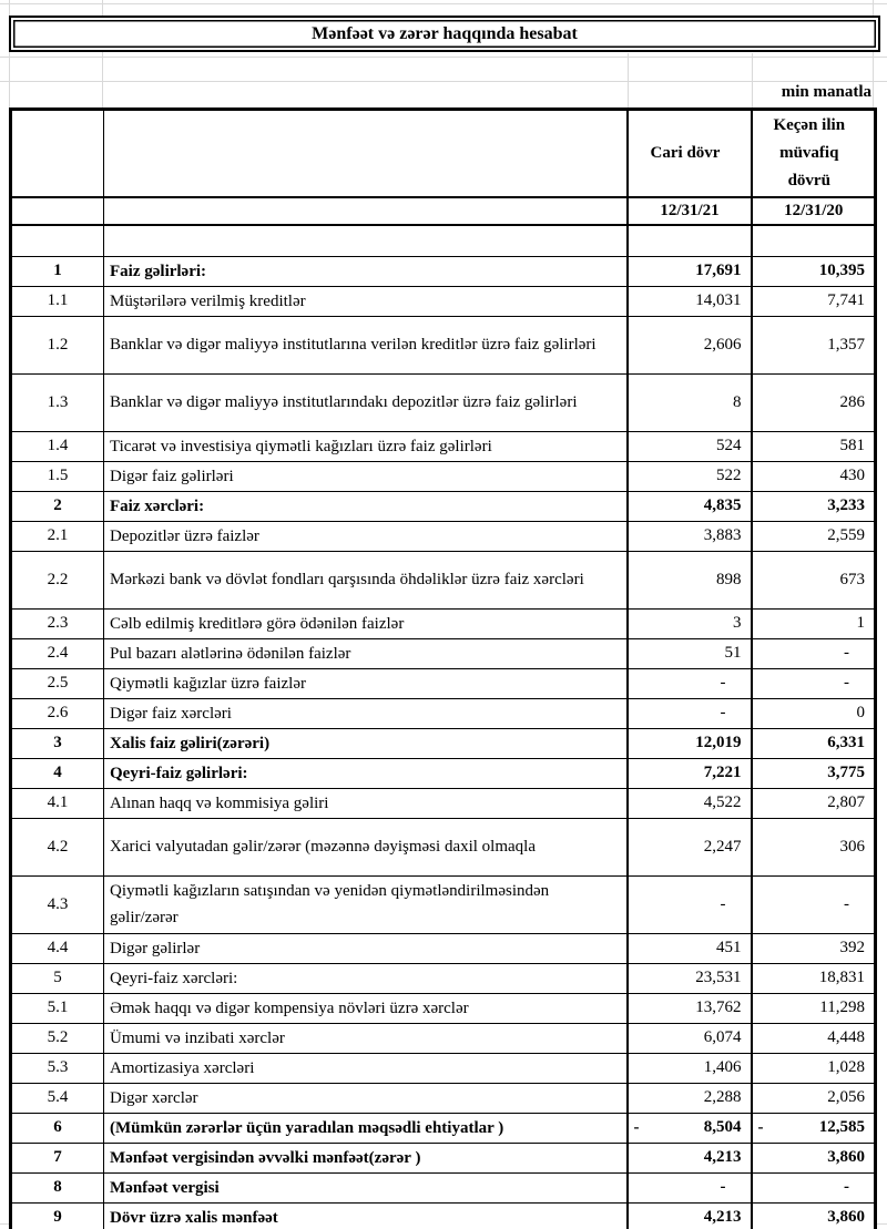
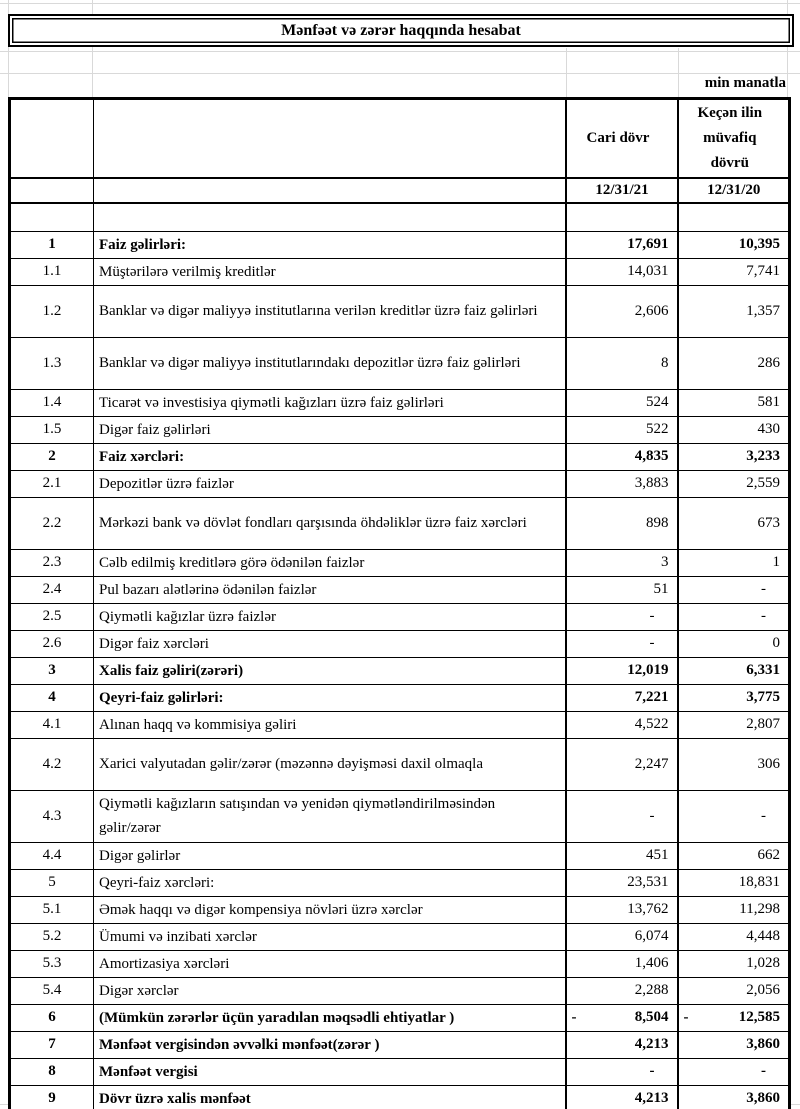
  Mənfəət və zərər haqqında hesabat
  min manatla
  		Cari dövr	Keçən ilin müvafiq dövrü
  		12/31/21	12/31/20
  1	Faiz gəlirləri:	17,691	10,395
  1.1	Müştərilərə verilmiş kreditlər	14,031	7,741
  1.2	Banklar və digər maliyyə institutlarına verilən kreditlər üzrə faiz gəlirləri	2,606	1,357
  1.3	Banklar və digər maliyyə institutlarındakı depozitlər üzrə faiz gəlirləri	8	286
  1.4	Ticarət və investisiya qiymətli kağızları üzrə faiz gəlirləri	524	581
  1.5	Digər faiz gəlirləri	522	430
  2	Faiz xərcləri:	4,835	3,233
  2.1	Depozitlər üzrə faizlər	3,883	2,559
  2.2	Mərkəzi bank və dövlət fondları qarşısında öhdəliklər üzrə faiz xərcləri	898	673
  2.3	Cəlb edilmiş kreditlərə görə ödənilən faizlər	3	1
  2.4	Pul bazarı alətlərinə ödənilən faizlər	51	-
  2.5	Qiymətli kağızlar üzrə faizlər	-	-
  2.6	Digər faiz xərcləri	-	0
  3	Xalis faiz gəliri(zərəri)	12,019	6,331
  4	Qeyri-faiz gəlirləri:	7,221	3,775
  4.1	Alınan haqq və kommisiya gəliri	4,522	2,807
  4.2	Xarici valyutadan gəlir/zərər (məzənnə dəyişməsi daxil olmaqla	2,247	306
  4.3	Qiymətli kağızların satışından və yenidən qiymətləndirilməsindən gəlir/zərər	-	-
- 4.4	Digər gəlirlər	451	392
+ 4.4	Digər gəlirlər	451	662
  5	Qeyri-faiz xərcləri:	23,531	18,831
  5.1	Əmək haqqı və digər kompensiya növləri üzrə xərclər	13,762	11,298
  5.2	Ümumi və inzibati xərclər	6,074	4,448
  5.3	Amortizasiya xərcləri	1,406	1,028
  5.4	Digər xərclər	2,288	2,056
  6	(Mümkün zərərlər üçün yaradılan məqsədli ehtiyatlar )	- 8,504	- 12,585
  7	Mənfəət vergisindən əvvəlki mənfəət(zərər )	4,213	3,860
  8	Mənfəət vergisi	-	-
  9	Dövr üzrə xalis mənfəət	4,213	3,860
